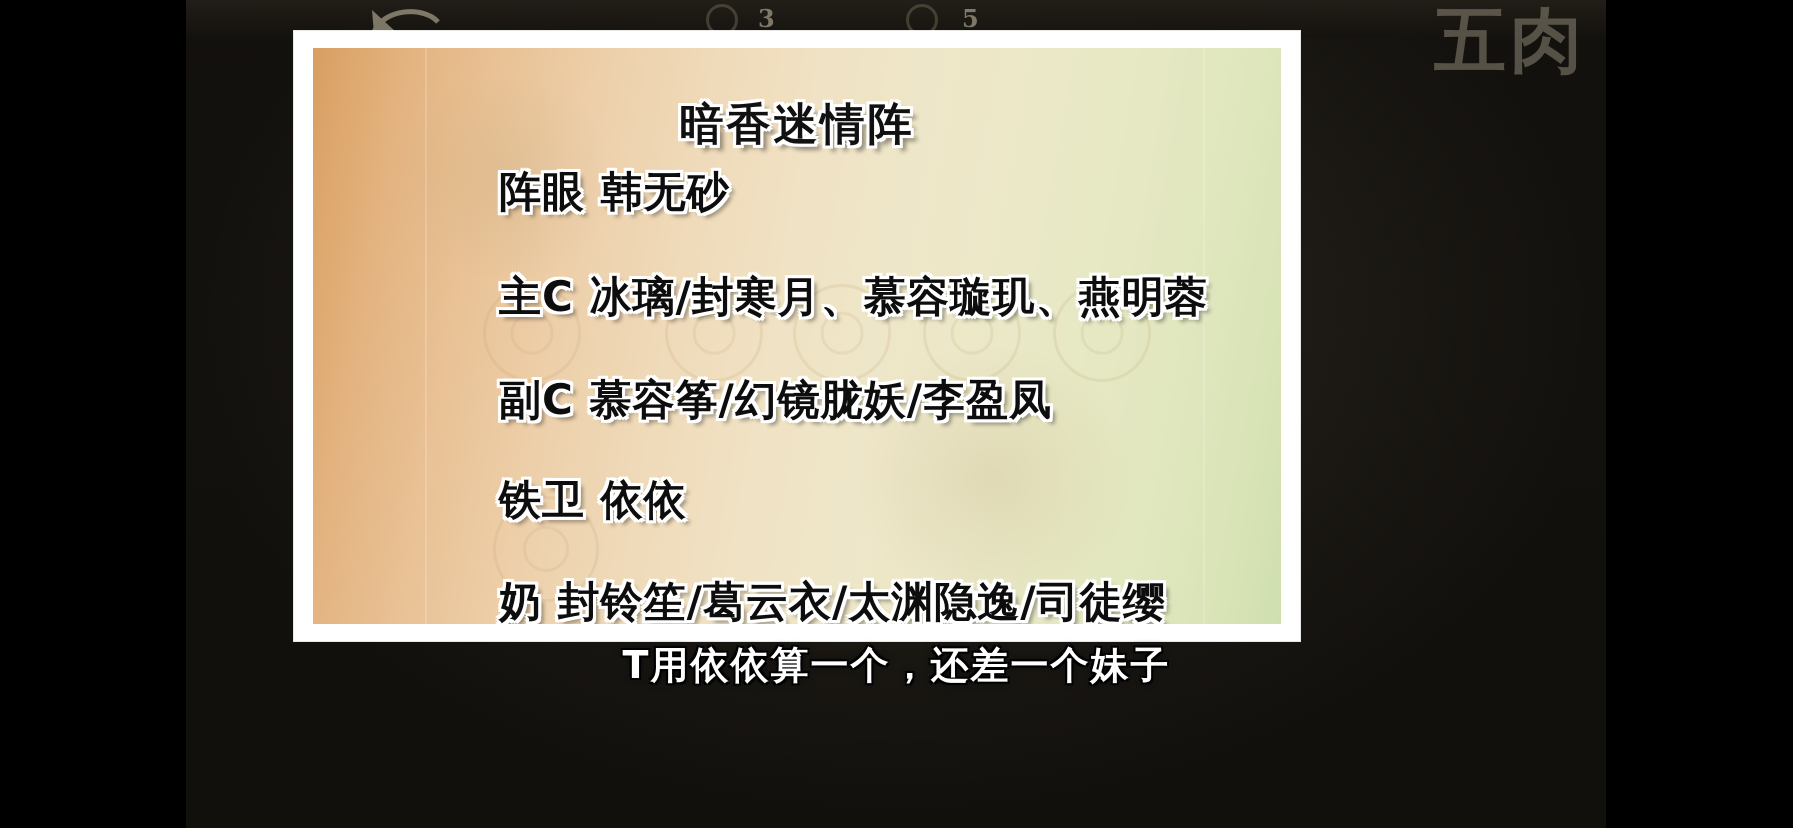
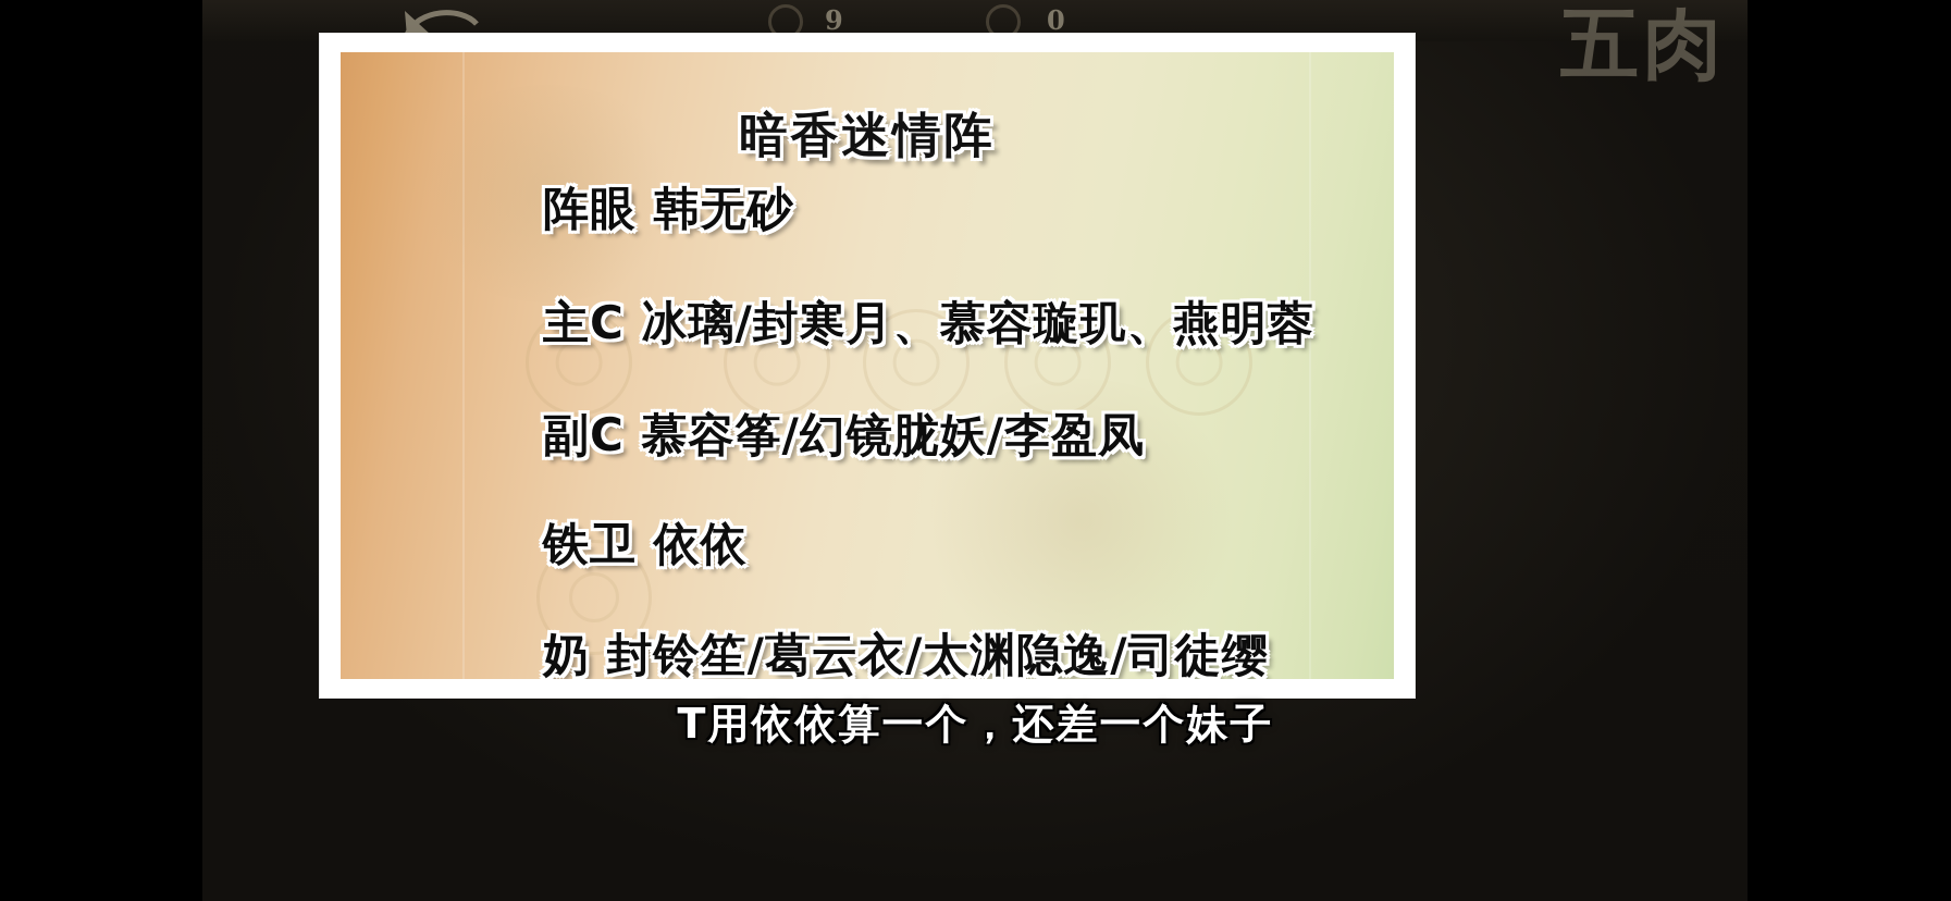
- 3
+ 9
- 5
+ 0
  五肉
  暗香迷情阵
  阵眼 韩无砂
  主C 冰璃/封寒月、慕容璇玑、燕明蓉
  副C 慕容筝/幻镜胧妖/李盈凤
  铁卫 依依
  奶 封铃笙/葛云衣/太渊隐逸/司徒缨
  T用依依算一个，还差一个妹子
